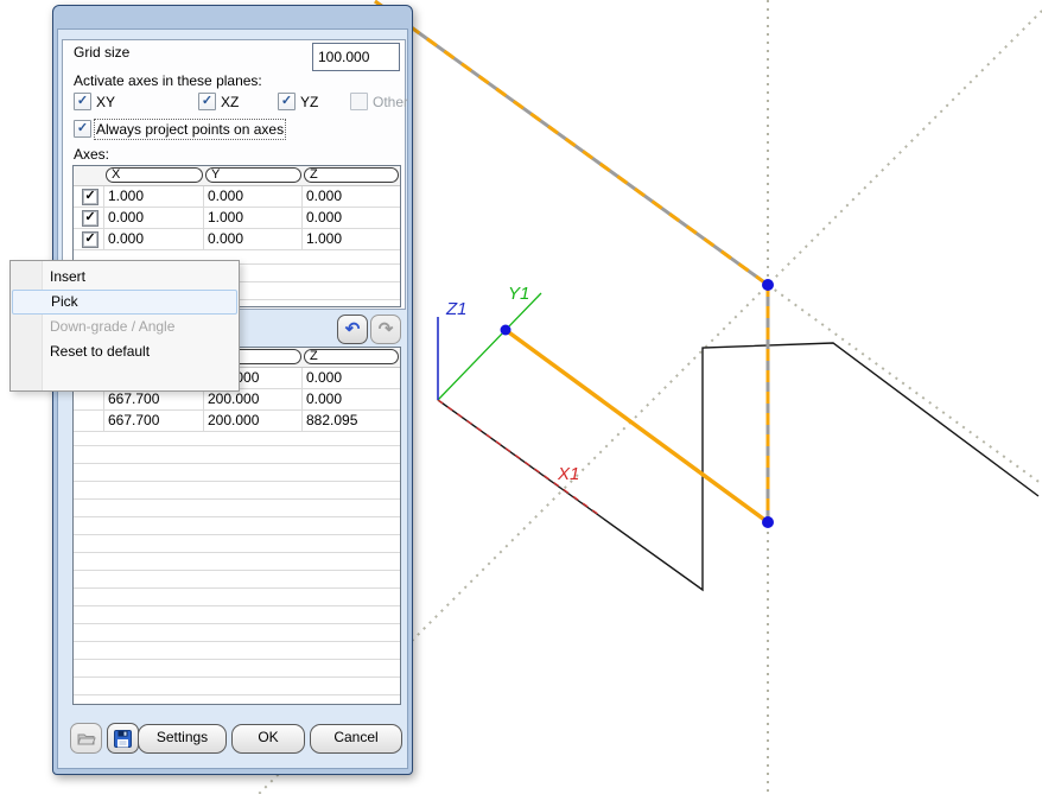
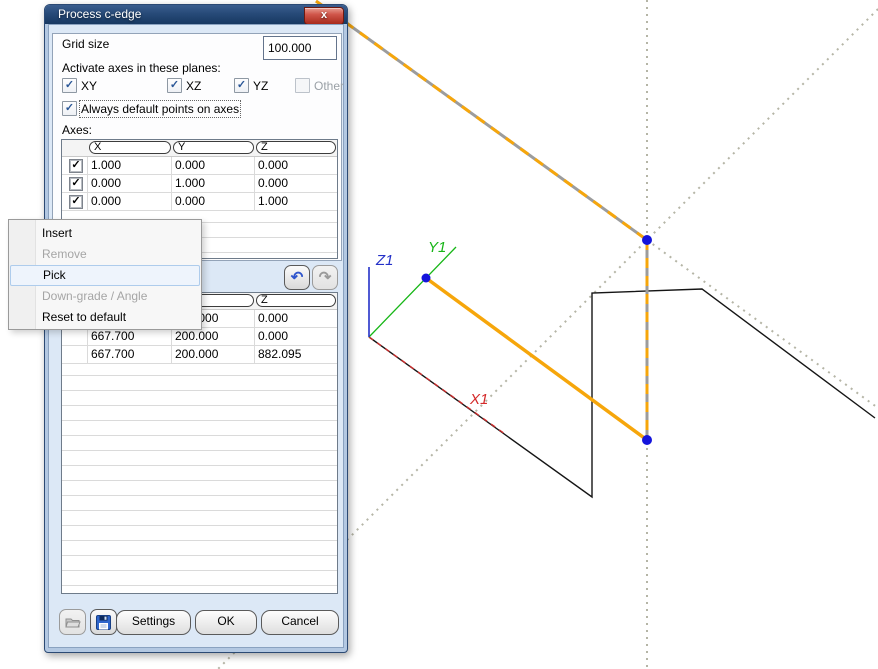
  X1
  Y1
  Z1
+ Process c-edge
+ x
  Grid size
  100.000
  Activate axes in these planes:
  ✓
  XY
  ✓
  XZ
  ✓
  YZ
  Other
  ✓
- Always project points on axes
+ Always default points on axes
  Axes:
  X
  Y
  Z
  ✓
  1.000
  0.000
  0.000
  ✓
  0.000
  1.000
  0.000
  ✓
  0.000
  0.000
  1.000
  ↶
  ↷
  Z
  0.000
  667.700
  200.000
  0.000
  667.700
  200.000
  882.095
  Settings
  OK
  Cancel
  Insert
+ Remove
  Pick
  Down-grade / Angle
  Reset to default
